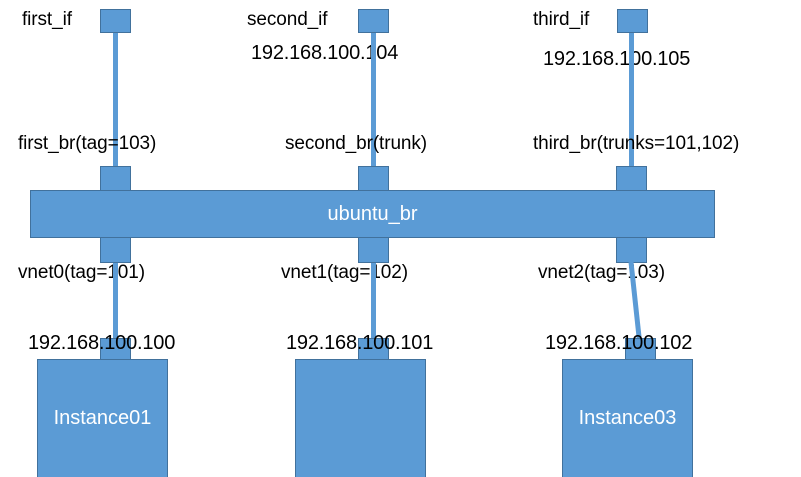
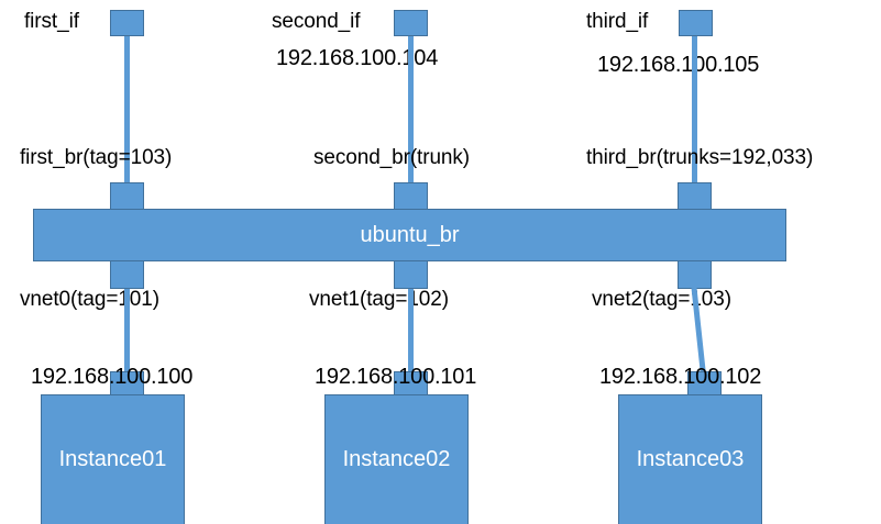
  first_if
  first_br(tag=103)
  vnet0(tag=01)
  192.168.100.100
  Instance01
  second_if
  192.168.100.04
  second_br(trunk)
  vnet1(tag=02)
  192.168.100.101
+ Instance02
  third_if
  192.168.100.105
- third_br(trunks=101,102)
+ third_br(trunks=192,033)
  vnet2(tag=03)
  192.168.100.102
  Instance03
  ubuntu_br
